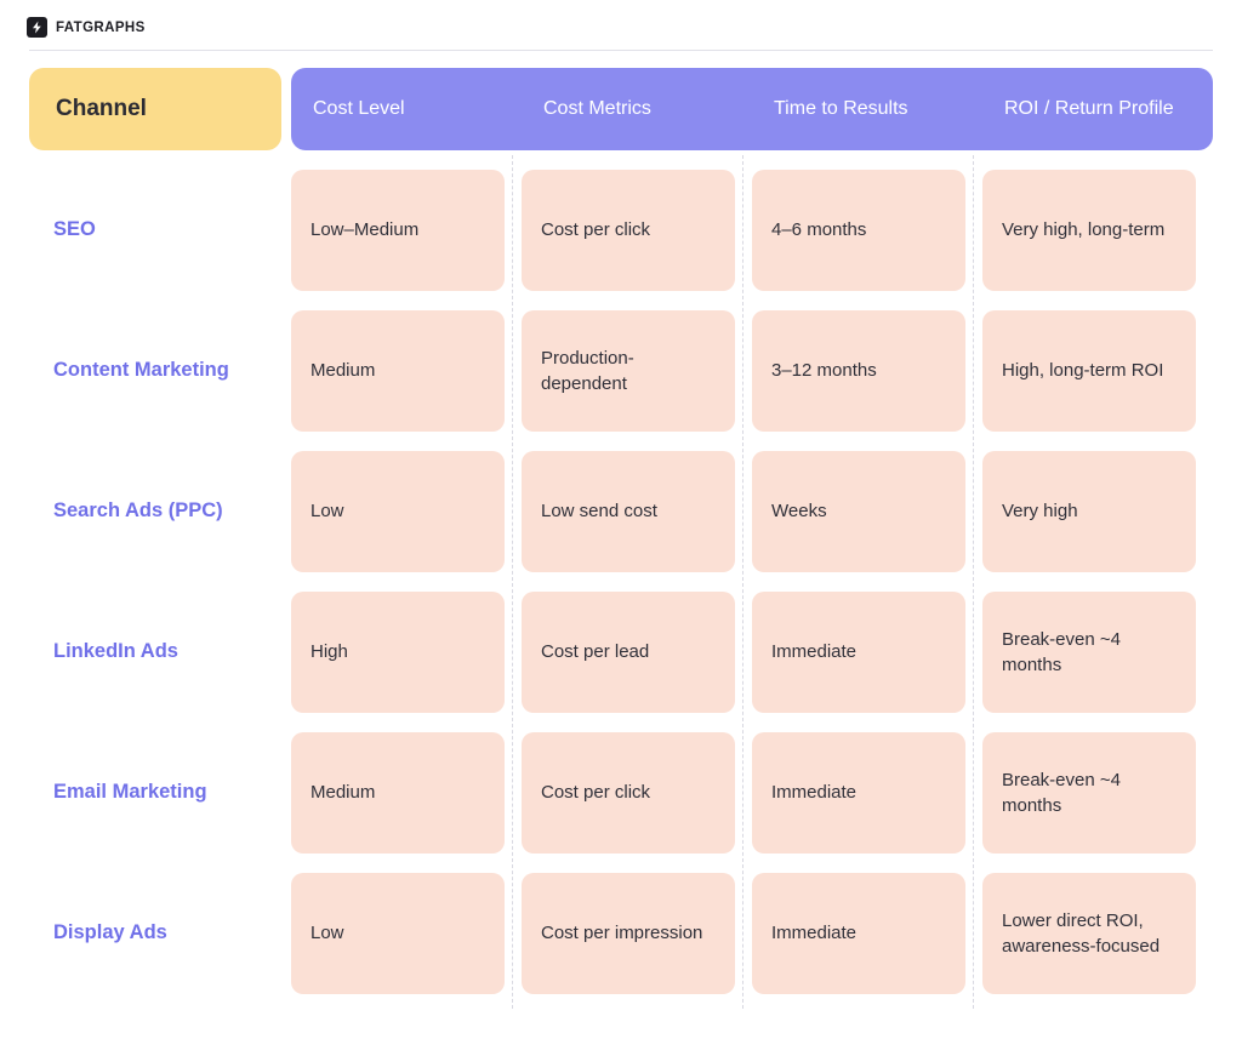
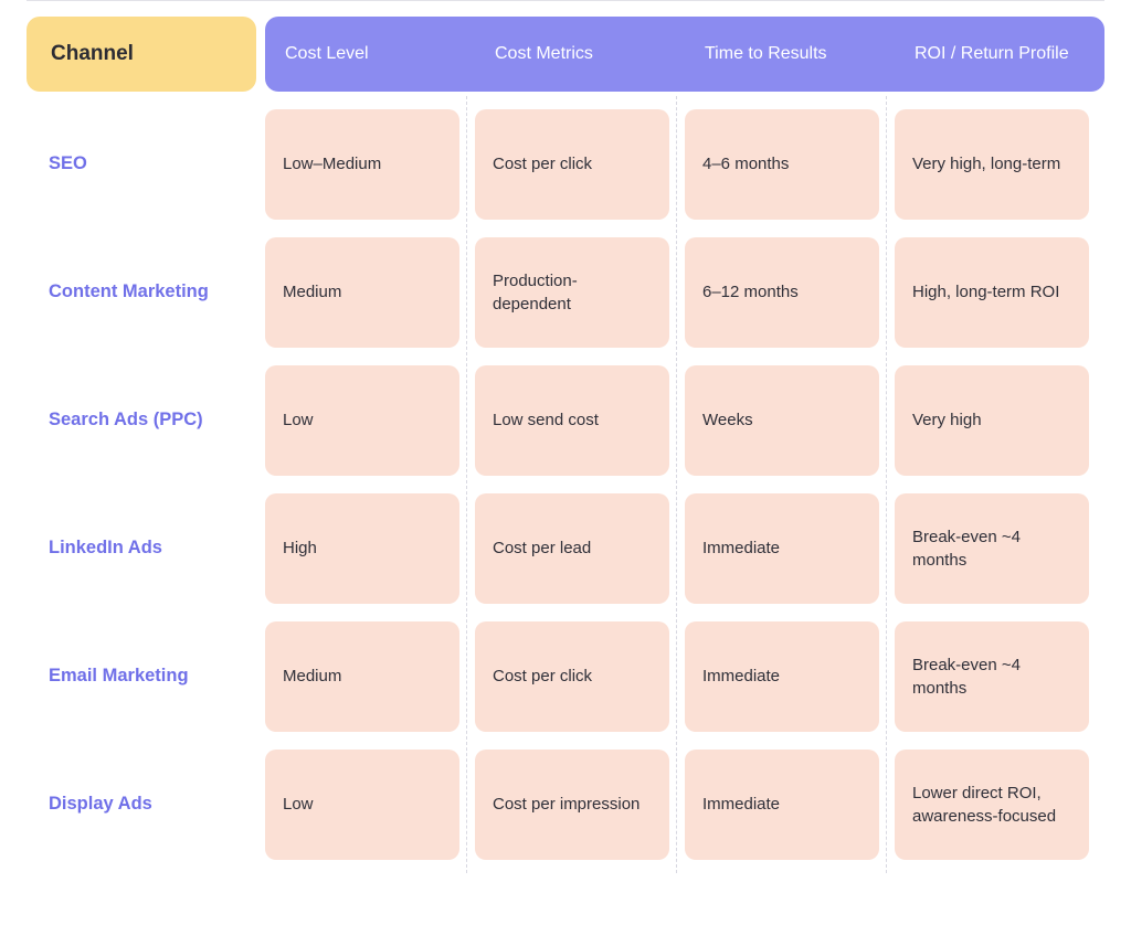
- FATGRAPHS
  Channel	Cost Level	Cost Metrics	Time to Results	ROI / Return Profile
  SEO	Low–Medium	Cost per click	4–6 months	Very high, long-term
- Content Marketing	Medium	Production-dependent	3–12 months	High, long-term ROI
+ Content Marketing	Medium	Production-dependent	6–12 months	High, long-term ROI
  Search Ads (PPC)	Low	Low send cost	Weeks	Very high
  LinkedIn Ads	High	Cost per lead	Immediate	Break-even ~4 months
  Email Marketing	Medium	Cost per click	Immediate	Break-even ~4 months
  Display Ads	Low	Cost per impression	Immediate	Lower direct ROI, awareness-focused
